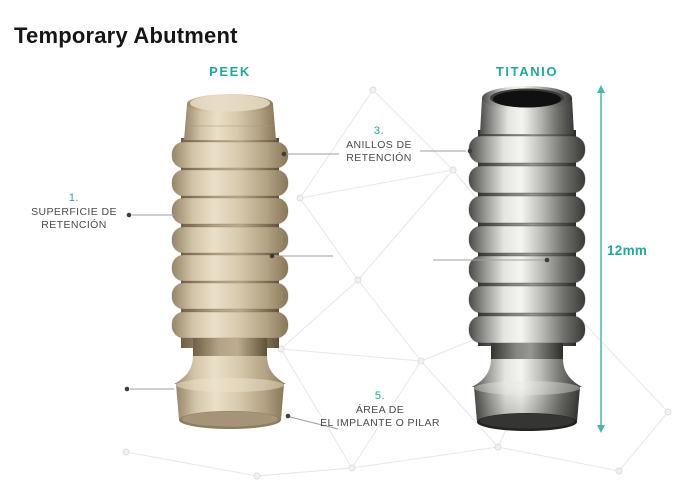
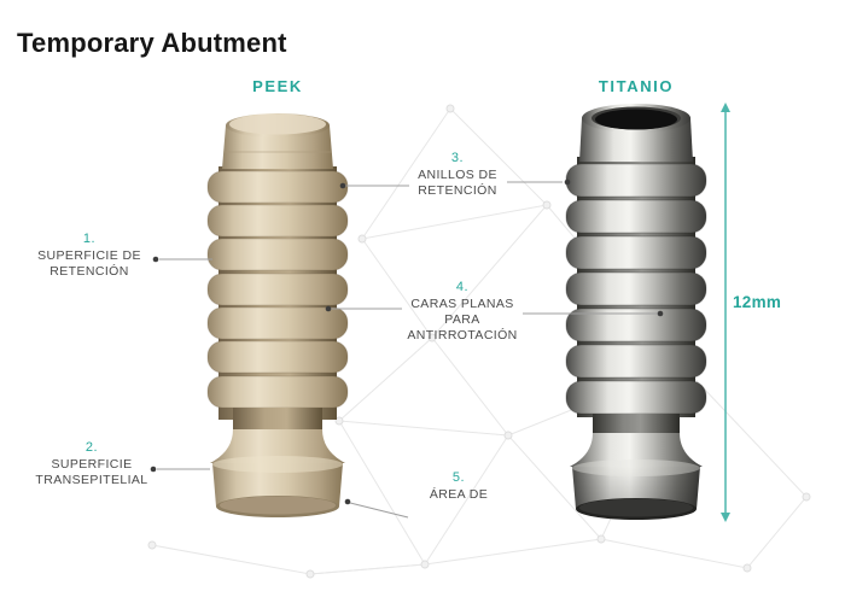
  Temporary Abutment
  PEEK
  TITANIO
  1.
  SUPERFICIE DE
  RETENCIÓN
+ 2.
+ SUPERFICIE
+ TRANSEPITELIAL
  3.
  ANILLOS DE
  RETENCIÓN
+ 4.
+ CARAS PLANAS
+ PARA
+ ANTIRROTACIÓN
  5.
  ÁREA DE
- EL IMPLANTE O PILAR
  12mm
